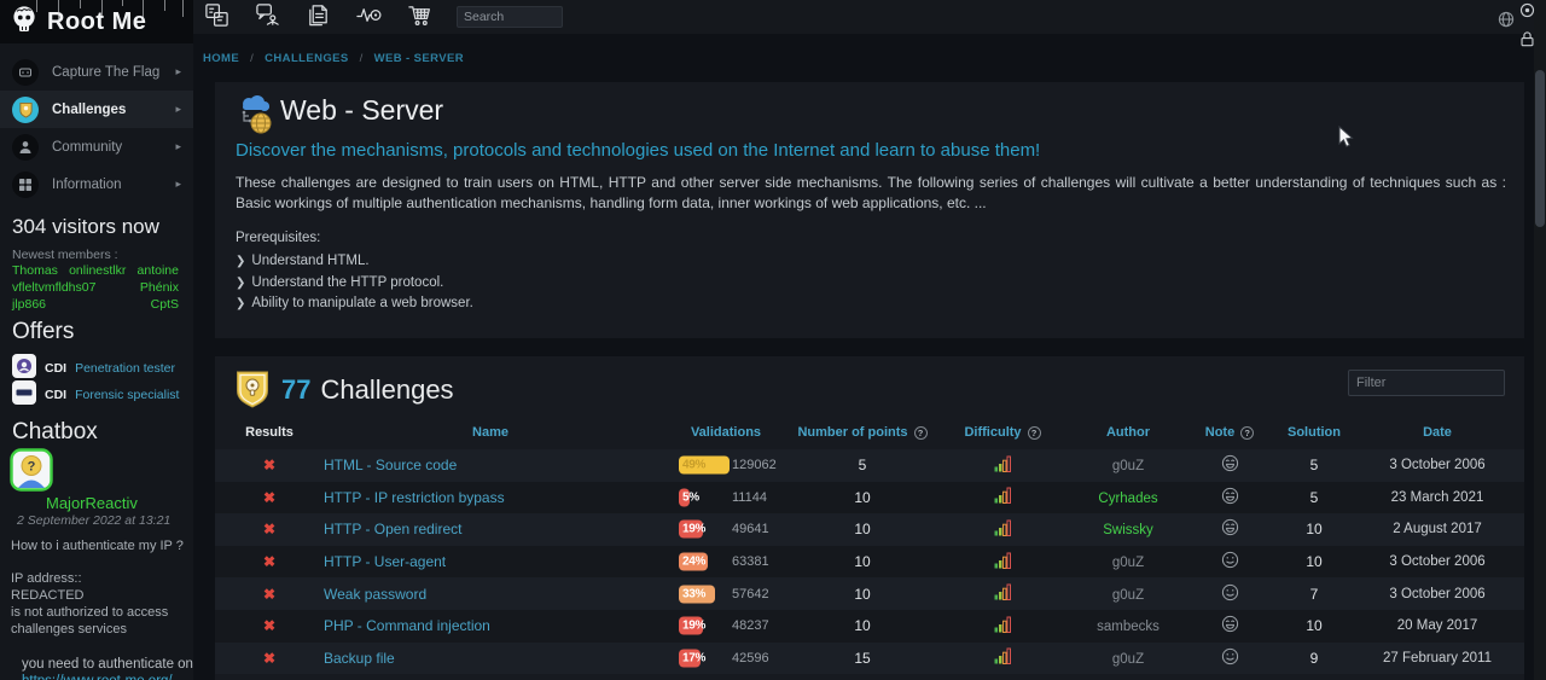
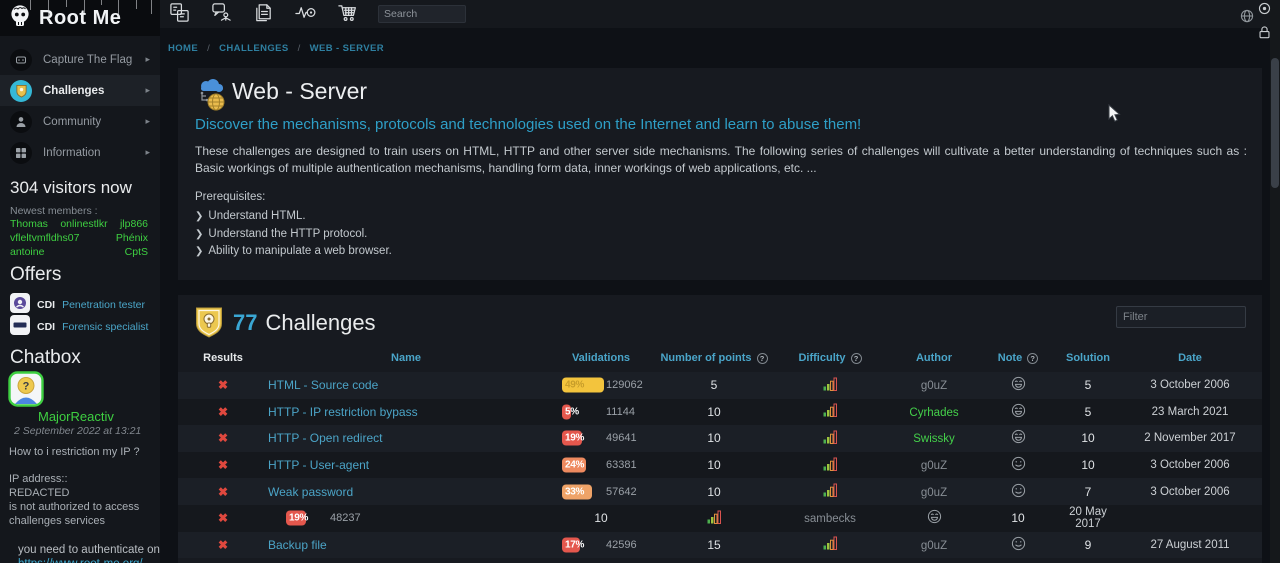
  Search
  HOME
  /
  CHALLENGES
  /
  WEB - SERVER
  Root Me
  Capture The Flag
  ▸
  Challenges
  ▸
  Community
  ▸
  Information
  ▸
  304 visitors now
  Newest members :
  Thomas
  onlinestlkr
- antoine
+ jlp866
  vfleltvmfldhs07
  Phénix
- jlp866
+ antoine
  CptS
  Offers
  CDI
  Penetration tester
  CDI
  Forensic specialist
  Chatbox
  ?
  MajorReactiv
  2 September 2022 at 13:21
- How to i authenticate my IP ?
+ How to i restriction my IP ?
  IP address::
  REDACTED
  is not authorized to access
  challenges services
  you need to authenticate on
  Web - Server
  Discover the mechanisms, protocols and technologies used on the Internet and learn to abuse them!
  These challenges are designed to train users on HTML, HTTP and other server side mechanisms. The following series of challenges will cultivate a better understanding of techniques such as : Basic workings of multiple authentication mechanisms, handling form data, inner workings of web applications, etc. ...
  Prerequisites:
  ❯ Understand HTML.
  ❯ Understand the HTTP protocol.
  ❯ Ability to manipulate a web browser.
  77 Challenges
  Filter
  Results
  Name
  Validations
  Number of points
  ?
  Difficulty
  ?
  Author
  Note
  ?
  Solution
  Date
  ✖
  HTML - Source code
  49%
  129062
  5
  g0uZ
  5
  3 October 2006
  ✖
  HTTP - IP restriction bypass
  5%
  11144
  10
  Cyrhades
  5
  23 March 2021
  ✖
  HTTP - Open redirect
  19%
  49641
  10
  Swissky
  10
- 2 August 2017
+ 2 November 2017
  ✖
  HTTP - User-agent
  24%
  63381
  10
  g0uZ
  10
  3 October 2006
  ✖
  Weak password
  33%
  57642
  10
  g0uZ
  7
  3 October 2006
  ✖
- PHP - Command injection
  19%
  48237
  10
  sambecks
  10
  20 May 2017
  ✖
  Backup file
  17%
  42596
  15
  g0uZ
  9
- 27 February 2011
+ 27 August 2011
